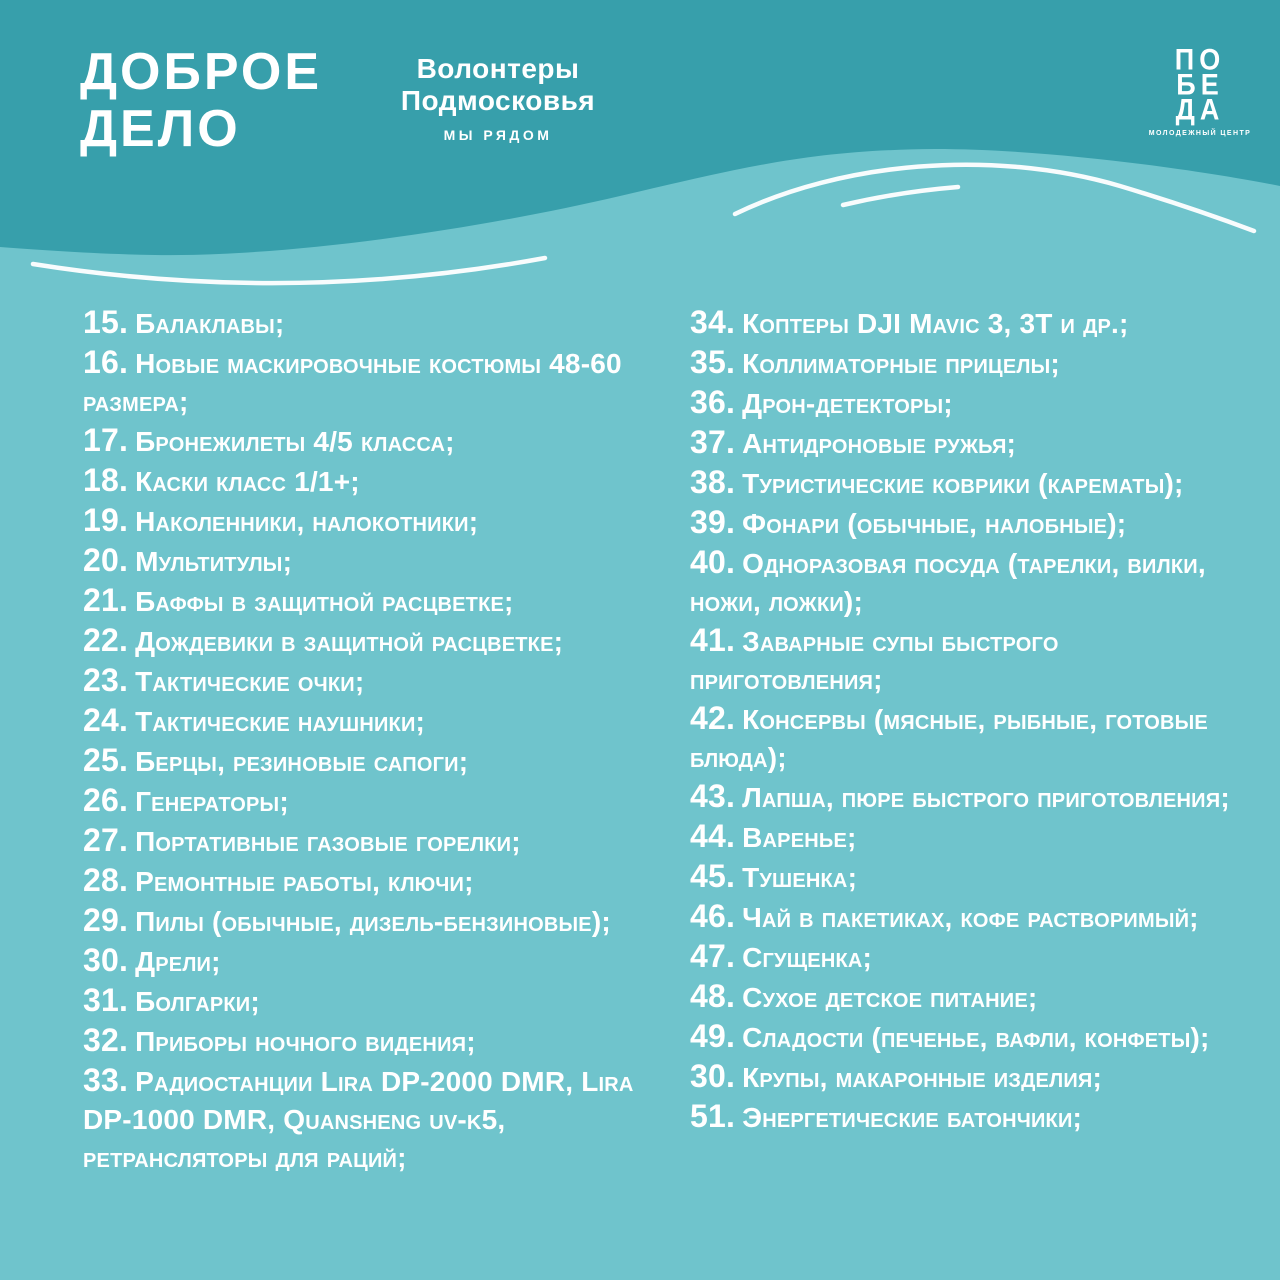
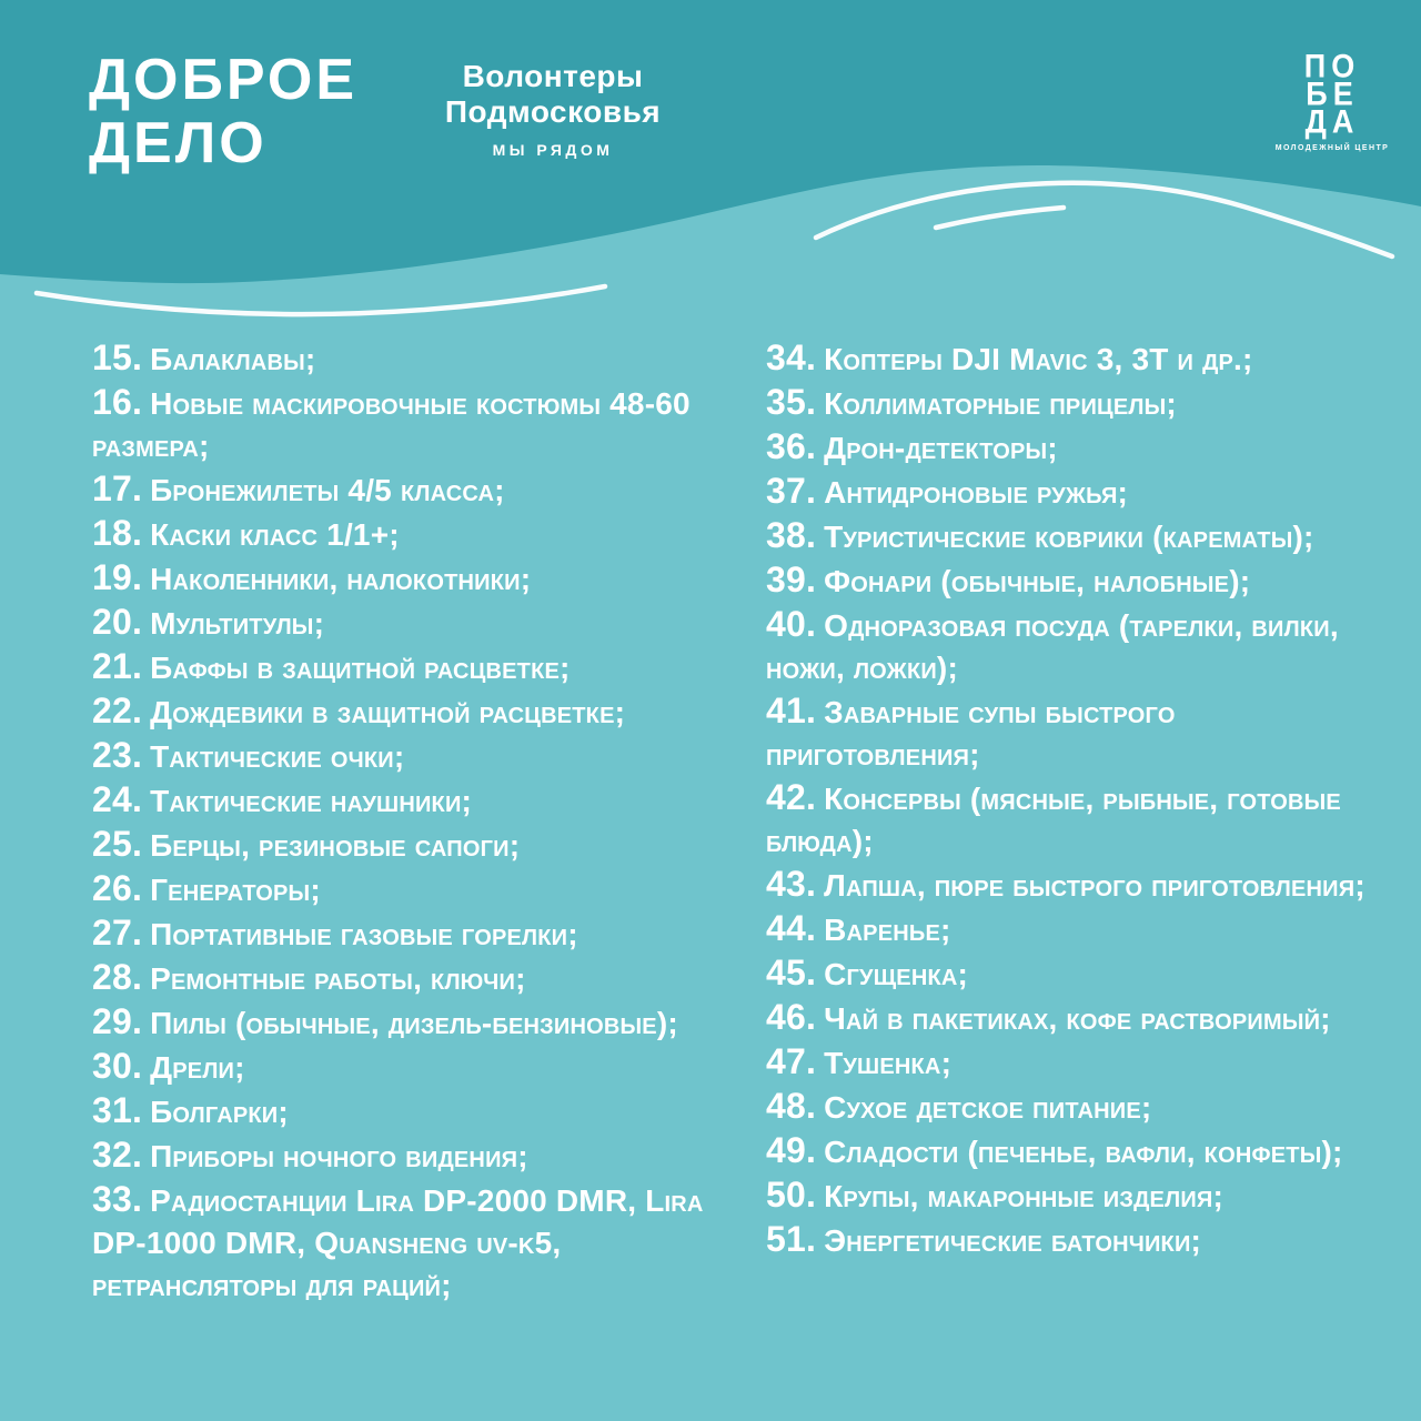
  ДОБРОЕ
  ДЕЛО
  Волонтеры
  Подмосковья
  МЫ РЯДОМ
  ПО
  БЕ
  ДА
  15. Балаклавы;
  16. Новые маскировочные костюмы 48-60 размера;
  17. Бронежилеты 4/5 класса;
  18. Каски класс 1/1+;
  19. Наколенники, налокотники;
  20. Мультитулы;
  21. Баффы в защитной расцветке;
  22. Дождевики в защитной расцветке;
  23. Тактические очки;
  24. Тактические наушники;
  25. Берцы, резиновые сапоги;
  26. Генераторы;
  27. Портативные газовые горелки;
  28. Ремонтные работы, ключи;
  29. Пилы (обычные, дизель-бензиновые);
  30. Дрели;
  31. Болгарки;
  32. Приборы ночного видения;
  33. Радиостанции Lira DP-2000 DMR, Lira DP-1000 DMR, Quansheng uv-k5, ретрансляторы для раций;
  34. Коптеры DJI Mavic 3, 3T и др.;
  35. Коллиматорные прицелы;
  36. Дрон-детекторы;
  37. Антидроновые ружья;
  38. Туристические коврики (карематы);
  39. Фонари (обычные, налобные);
  40. Одноразовая посуда (тарелки, вилки, ножи, ложки);
  41. Заварные супы быстрого приготовления;
  42. Консервы (мясные, рыбные, готовые блюда);
  43. Лапша, пюре быстрого приготовления;
  44. Варенье;
- 45. Тушенка;
+ 45. Сгущенка;
  46. Чай в пакетиках, кофе растворимый;
- 47. Сгущенка;
+ 47. Тушенка;
  48. Сухое детское питание;
  49. Сладости (печенье, вафли, конфеты);
- 30. Крупы, макаронные изделия;
+ 50. Крупы, макаронные изделия;
  51. Энергетические батончики;
